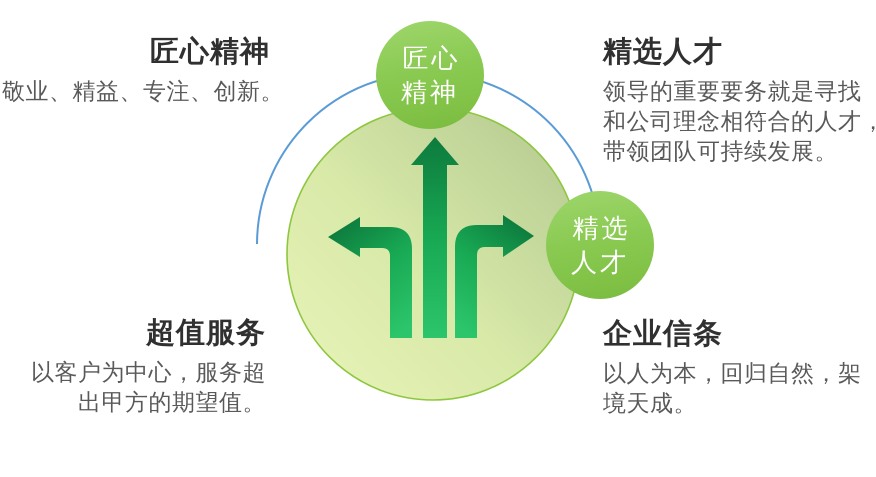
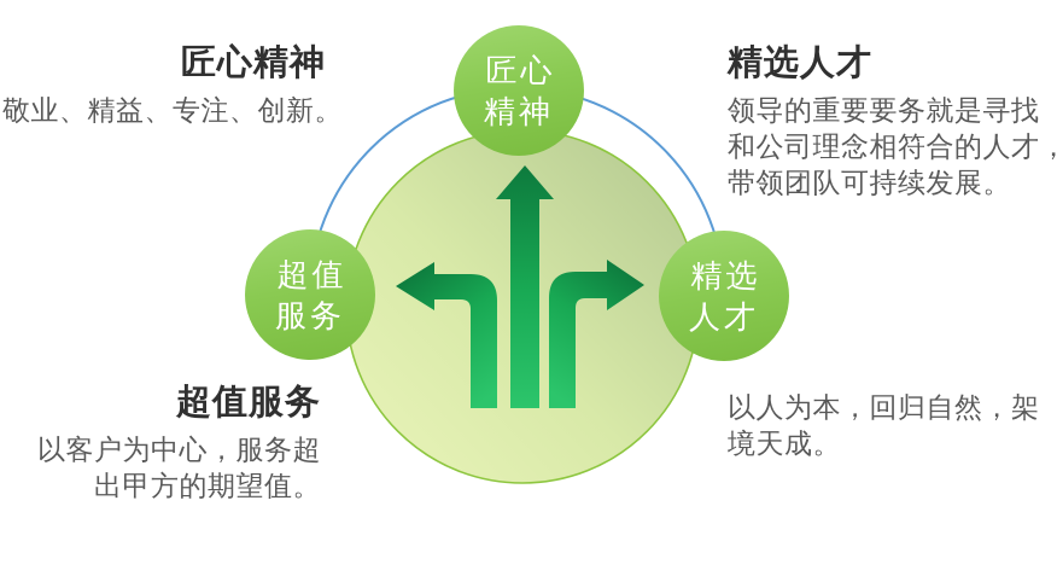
  匠心
  精神
+ 超值
+ 服务
  精选
  人才
  匠心精神
  敬业、精益、专注、创新。
  精选人才
  领导的重要要务就是寻找
  和公司理念相符合的人才，
  带领团队可持续发展。
  超值服务
  以客户为中心，服务超
  出甲方的期望值。
- 企业信条
  以人为本，回归自然，架
  境天成。
